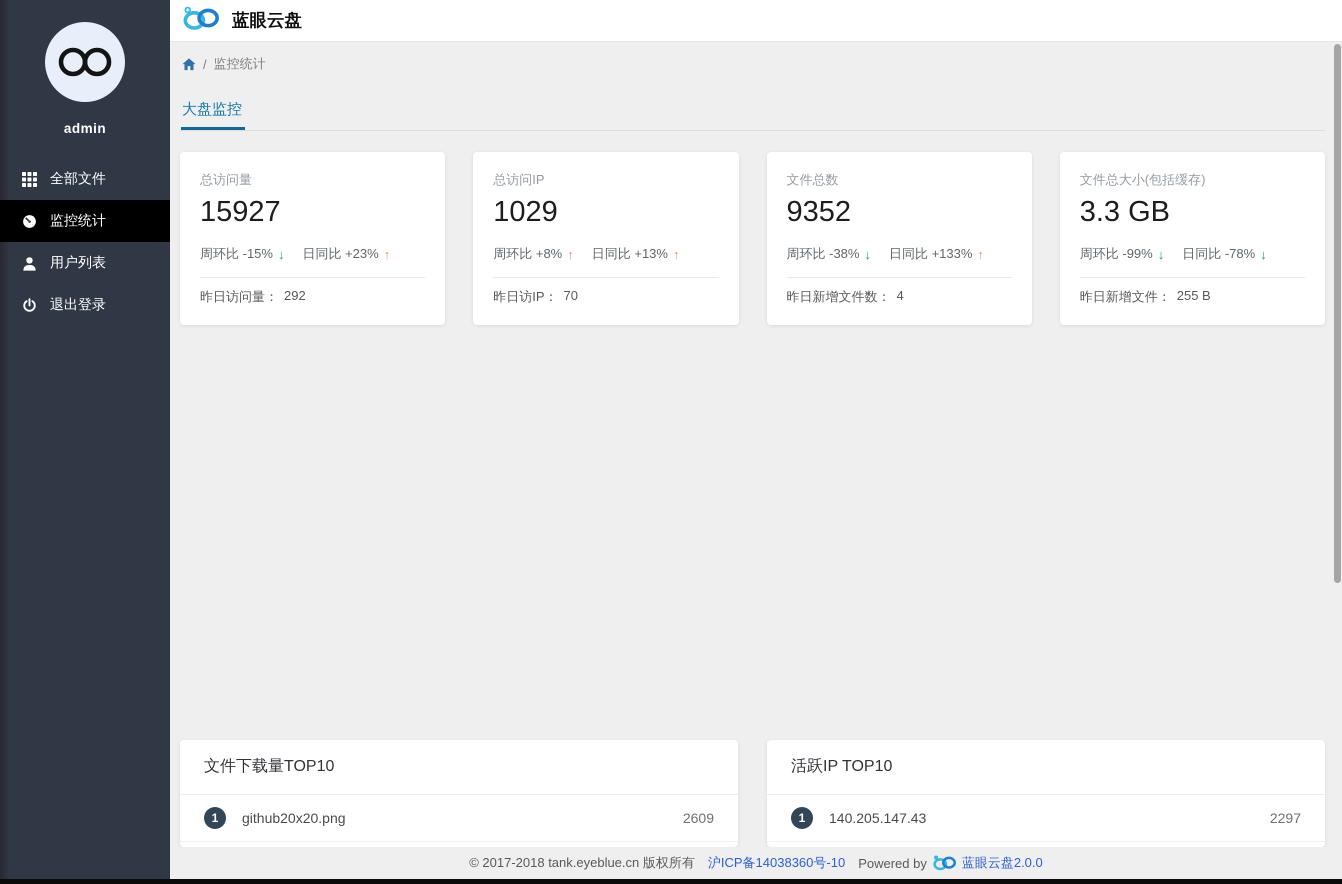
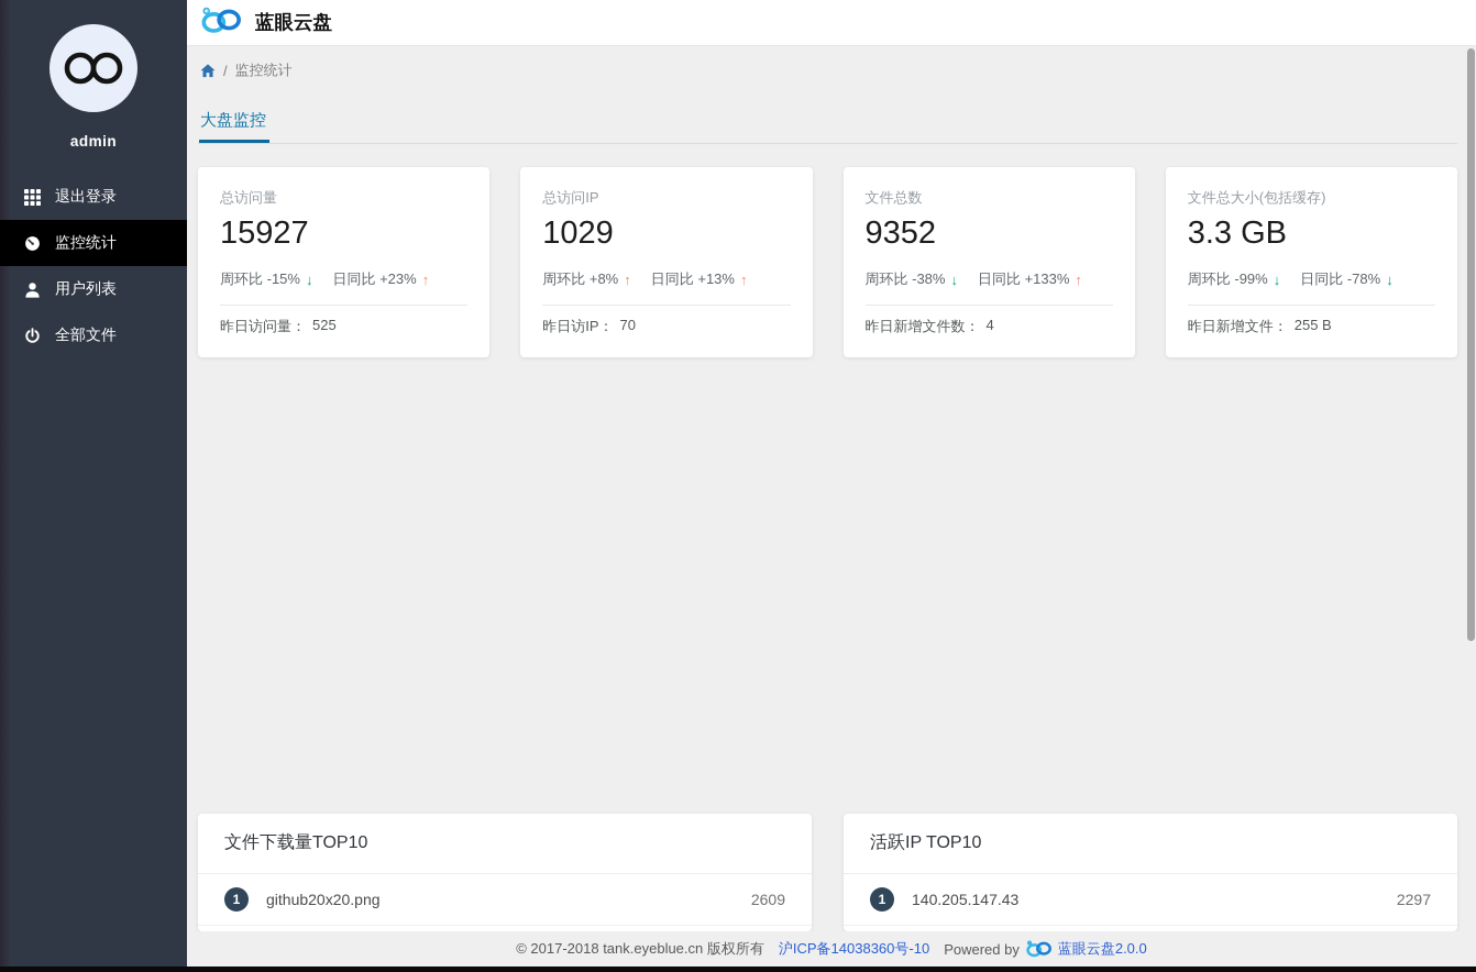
  admin
- 全部文件
+ 退出登录
  监控统计
  用户列表
- 退出登录
+ 全部文件
  蓝眼云盘
  /
  监控统计
  大盘监控
  总访问量
  15927
  周环比 -15%
  ↓
  日同比 +23%
  ↑
  昨日访问量：
- 292
+ 525
  总访问IP
  1029
  周环比 +8%
  ↑
  日同比 +13%
  ↑
  昨日访IP：
  70
  文件总数
  9352
  周环比 -38%
  ↓
  日同比 +133%
  ↑
  昨日新增文件数：
  4
  文件总大小(包括缓存)
  3.3 GB
  周环比 -99%
  ↓
  日同比 -78%
  ↓
  昨日新增文件：
  255 B
  文件下载量TOP10
  1
  github20x20.png
  2609
  活跃IP TOP10
  1
  140.205.147.43
  2297
  © 2017-2018 tank.eyeblue.cn 版权所有
  沪ICP备14038360号-10
  Powered by
  蓝眼云盘2.0.0
